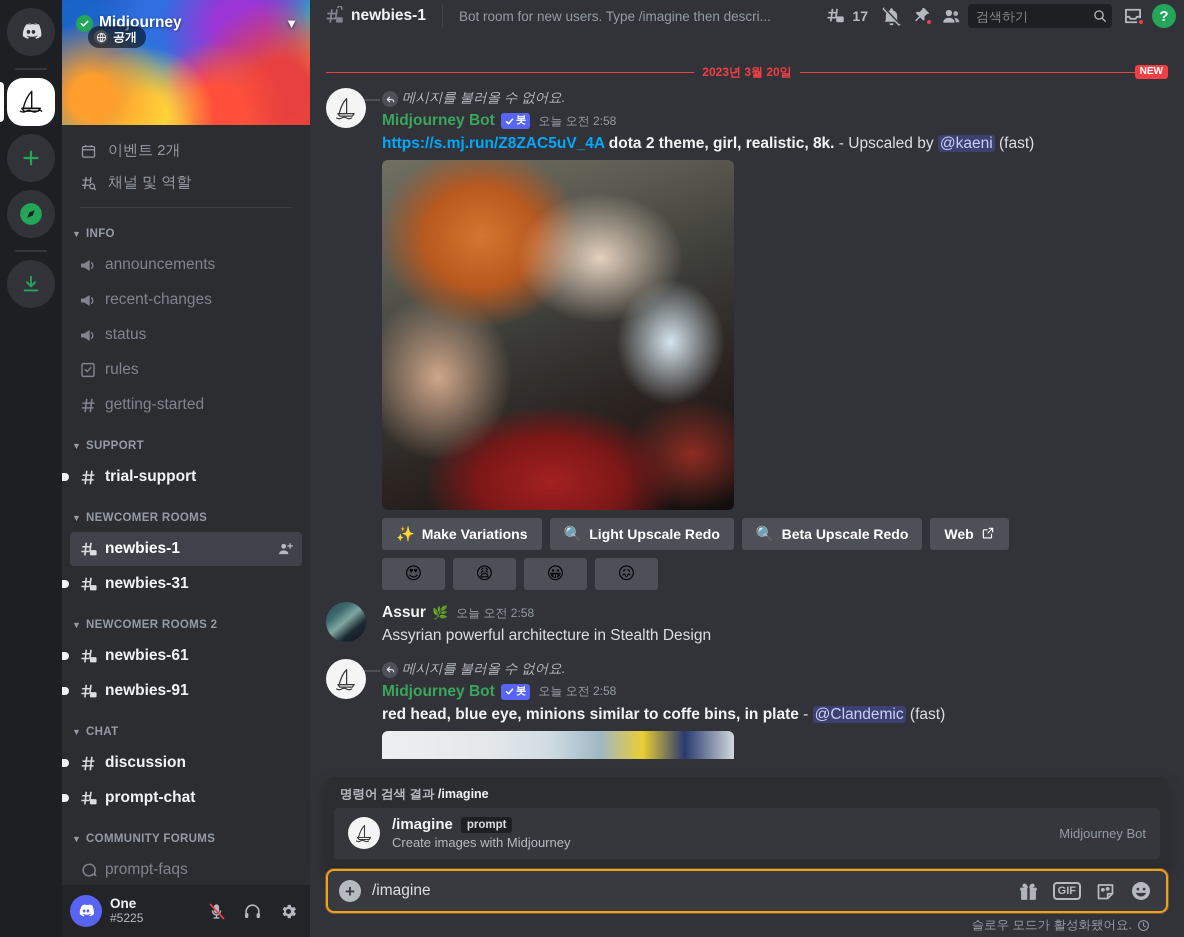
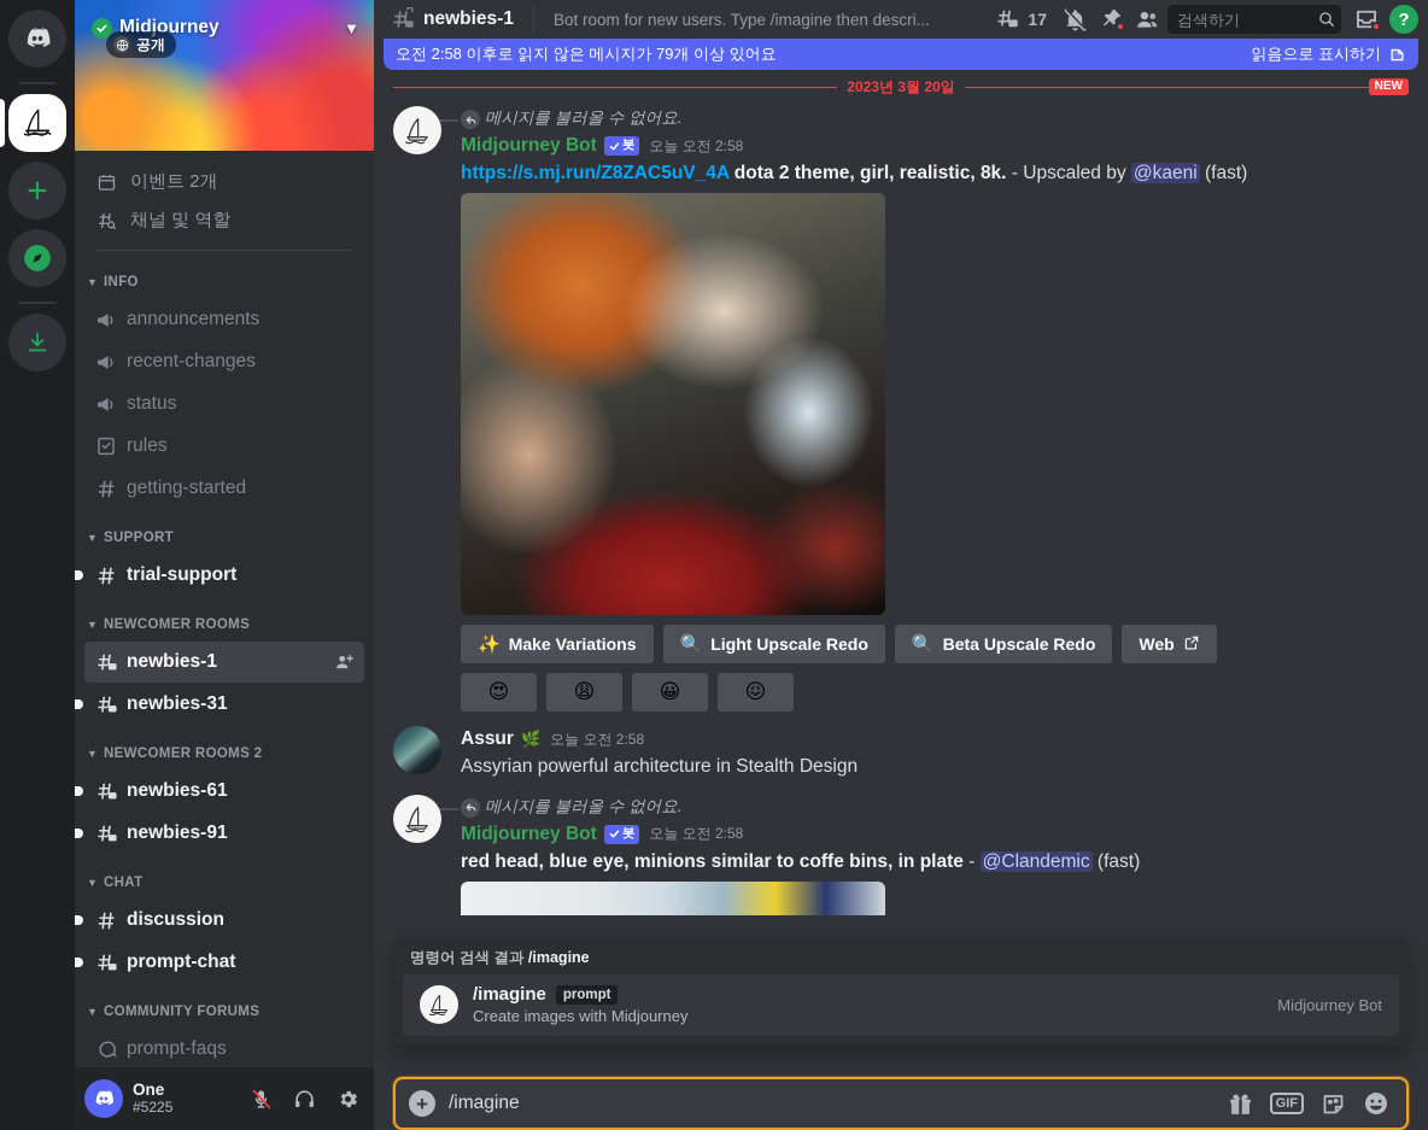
  Midjourney
  ▼
  공개
  이벤트 2개
  채널 및 역할
  ▼
  INFO
  announcements
  recent-changes
  status
  rules
  getting-started
  ▼
  SUPPORT
  trial-support
  ▼
  NEWCOMER ROOMS
  newbies-1
  newbies-31
  ▼
  NEWCOMER ROOMS 2
  newbies-61
  newbies-91
  ▼
  CHAT
  discussion
  prompt-chat
  ▼
  COMMUNITY FORUMS
  prompt-faqs
  One
  #5225
  newbies-1
  Bot room for new users. Type /imagine then descri...
  17
  검색하기
  ?
+ 오전 2:58 이후로 읽지 않은 메시지가 79개 이상 있어요
+ 읽음으로 표시하기
  2023년 3월 20일
  NEW
  메시지를 불러올 수 없어요.
  Midjourney Bot
  봇
  오늘 오전 2:58
  https://s.mj.run/Z8ZAC5uV_4A dota 2 theme, girl, realistic, 8k. - Upscaled by @kaeni (fast)
  ✨
  Make Variations
  🔍
  Light Upscale Redo
  🔍
  Beta Upscale Redo
  Web
  😍
  😩
  😀
  😖
  Assur
  🌿
  오늘 오전 2:58
  Assyrian powerful architecture in Stealth Design
  메시지를 불러올 수 없어요.
  Midjourney Bot
  봇
  오늘 오전 2:58
  red head, blue eye, minions similar to coffe bins, in plate - @Clandemic (fast)
  명령어 검색 결과 /imagine
  /imagine
  prompt
  Create images with Midjourney
  Midjourney Bot
  +
  /imagine
  GIF
- 슬로우 모드가 활성화됐어요.
